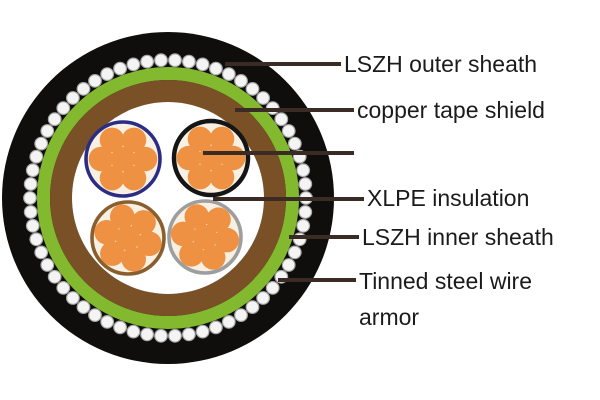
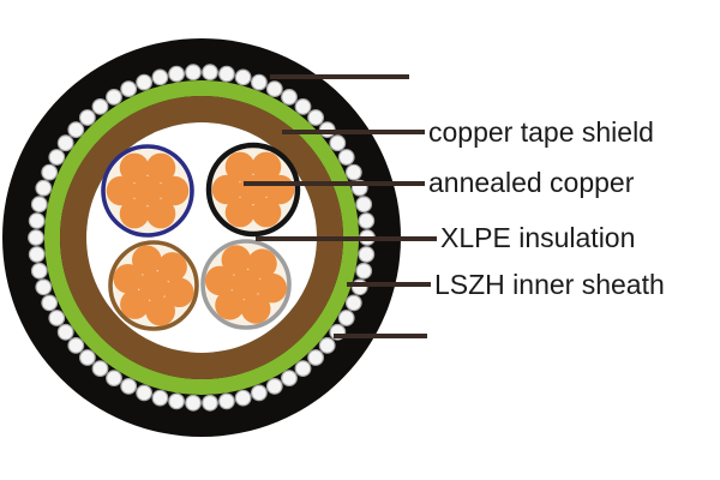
- LSZH outer sheath
  copper tape shield
+ annealed copper
  XLPE insulation
  LSZH inner sheath
- Tinned steel wire armor
